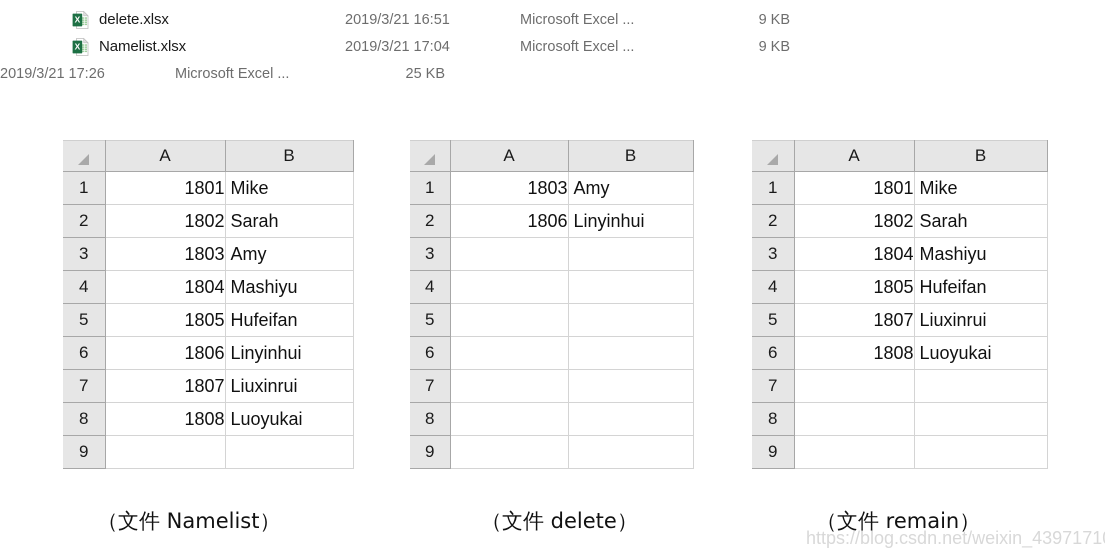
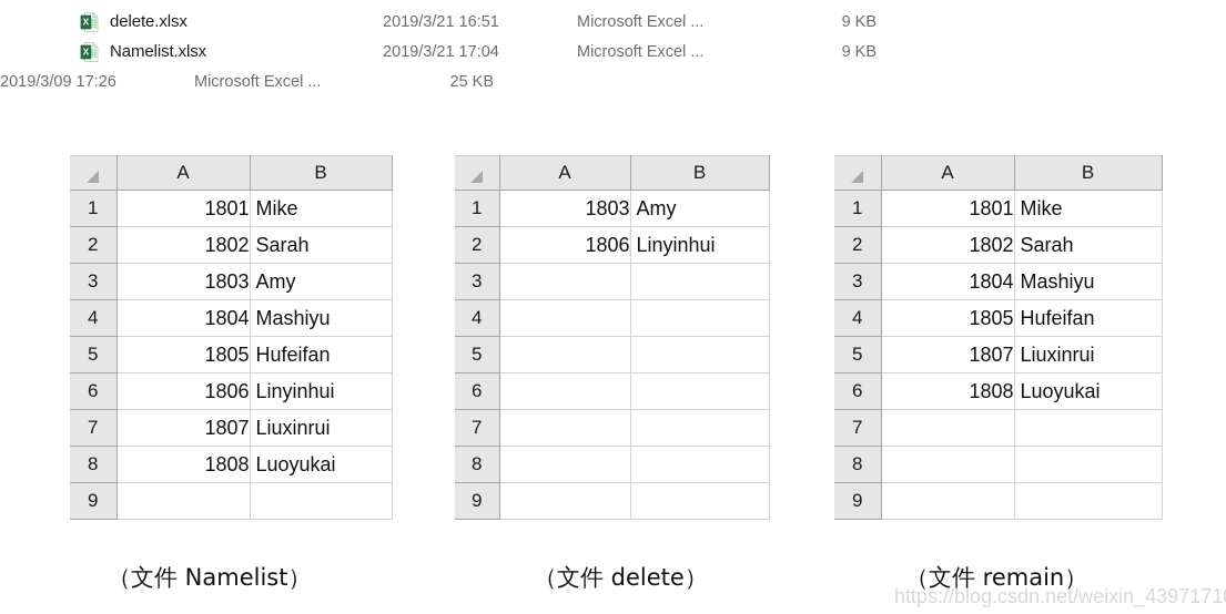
  X
  delete.xlsx
  2019/3/21 16:51
  Microsoft Excel ...
  9 KB
  X
  Namelist.xlsx
  2019/3/21 17:04
  Microsoft Excel ...
  9 KB
- 2019/3/21 17:26
+ 2019/3/09 17:26
  Microsoft Excel ...
  25 KB
  	A	B
  1	1801	Mike
  2	1802	Sarah
  3	1803	Amy
  4	1804	Mashiyu
  5	1805	Hufeifan
  6	1806	Linyinhui
  7	1807	Liuxinrui
  8	1808	Luoyukai
  9
  	A	B
  1	1803	Amy
  2	1806	Linyinhui
  3
  4
  5
  6
  7
  8
  9
  	A	B
  1	1801	Mike
  2	1802	Sarah
  3	1804	Mashiyu
  4	1805	Hufeifan
  5	1807	Liuxinrui
  6	1808	Luoyukai
  7
  8
  9
  （文件 Namelist）
  （文件 delete）
  （文件 remain）
  https://blog.csdn.net/weixin_4397171
